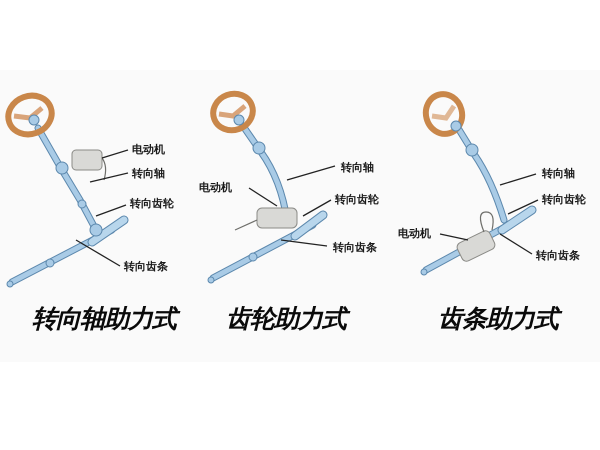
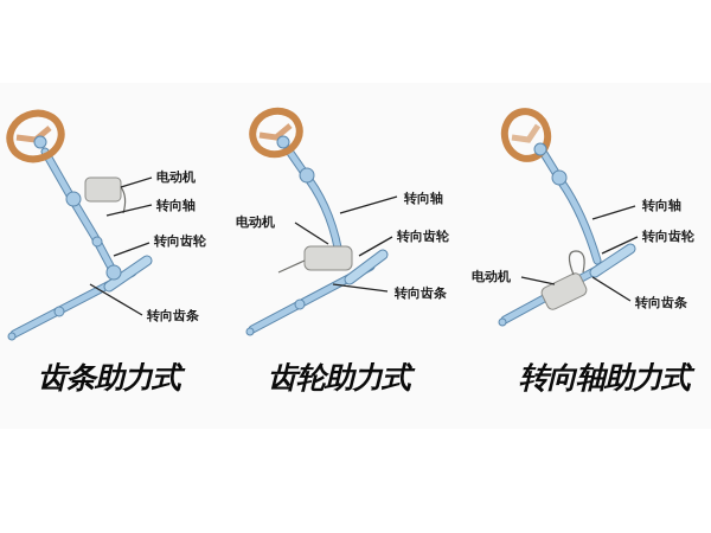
  电动机
  转向轴
  转向齿轮
  转向齿条
- 转向轴助力式
+ 齿条助力式
  转向轴
  电动机
  转向齿轮
  转向齿条
  齿轮助力式
  转向轴
  转向齿轮
  电动机
  转向齿条
- 齿条助力式
+ 转向轴助力式
